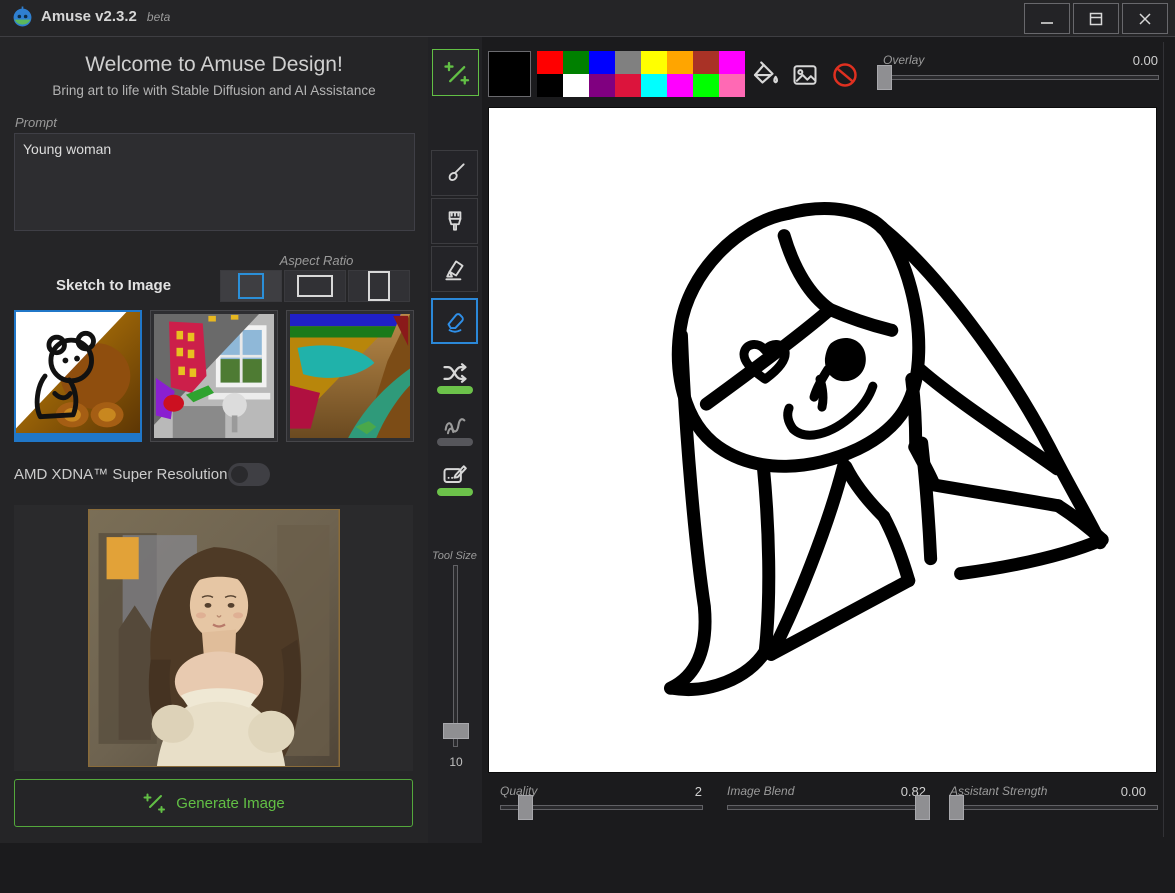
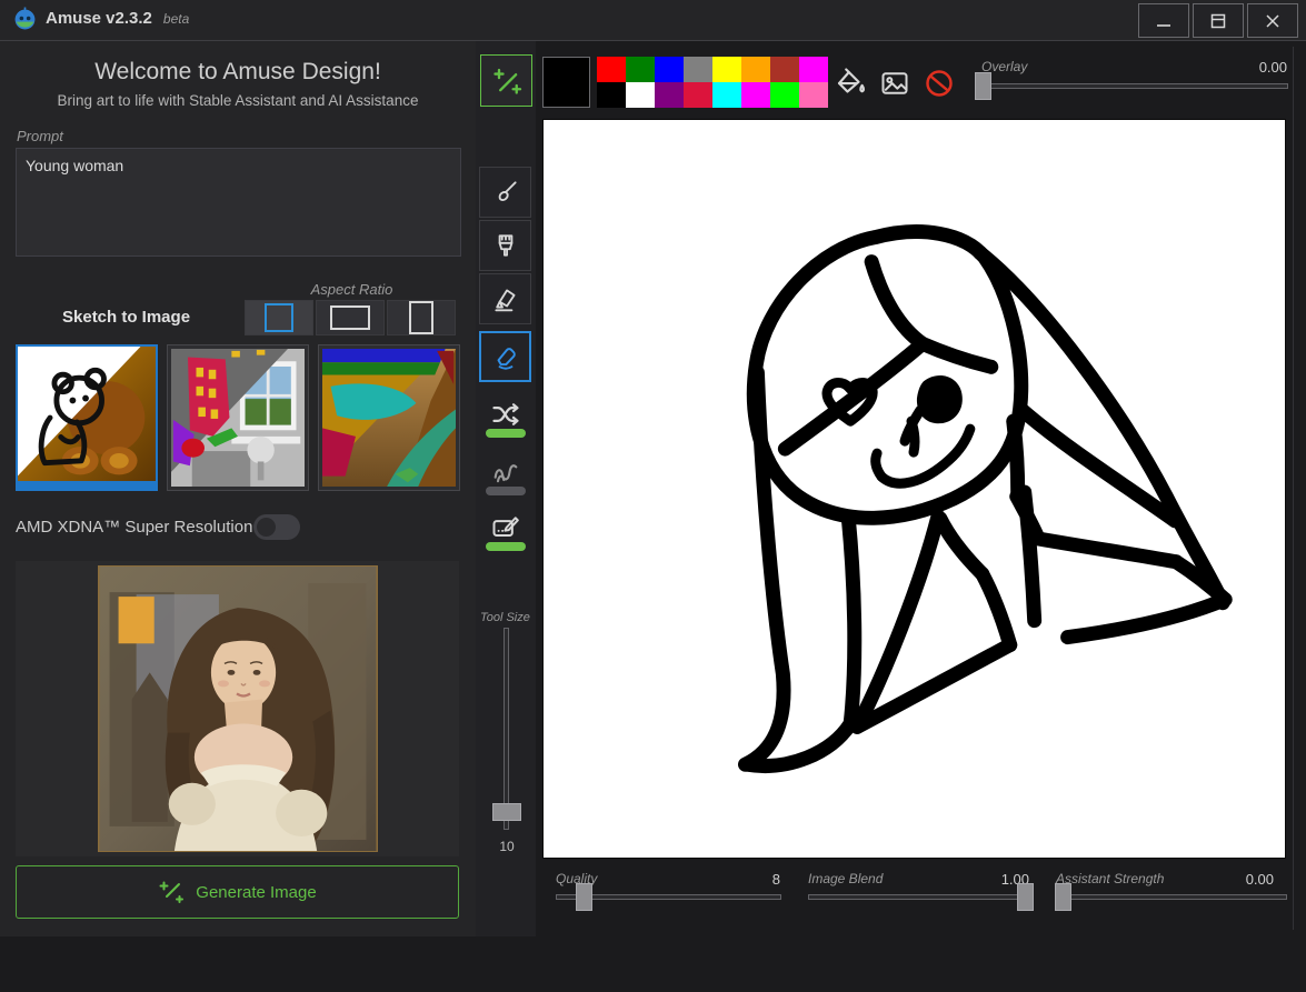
  Amuse v2.3.2
  beta
  Welcome to Amuse Design!
- Bring art to life with Stable Diffusion and AI Assistance
+ Bring art to life with Stable Assistant and AI Assistance
  Prompt
  Young woman
  Sketch to Image
  Aspect Ratio
  AMD XDNA™ Super Resolution
  Generate Image
  Overlay
  0.00
  Tool Size
  10
  Quality
- 2
+ 8
  Image Blend
- 0.82
+ 1.00
  Assistant Strength
  0.00
